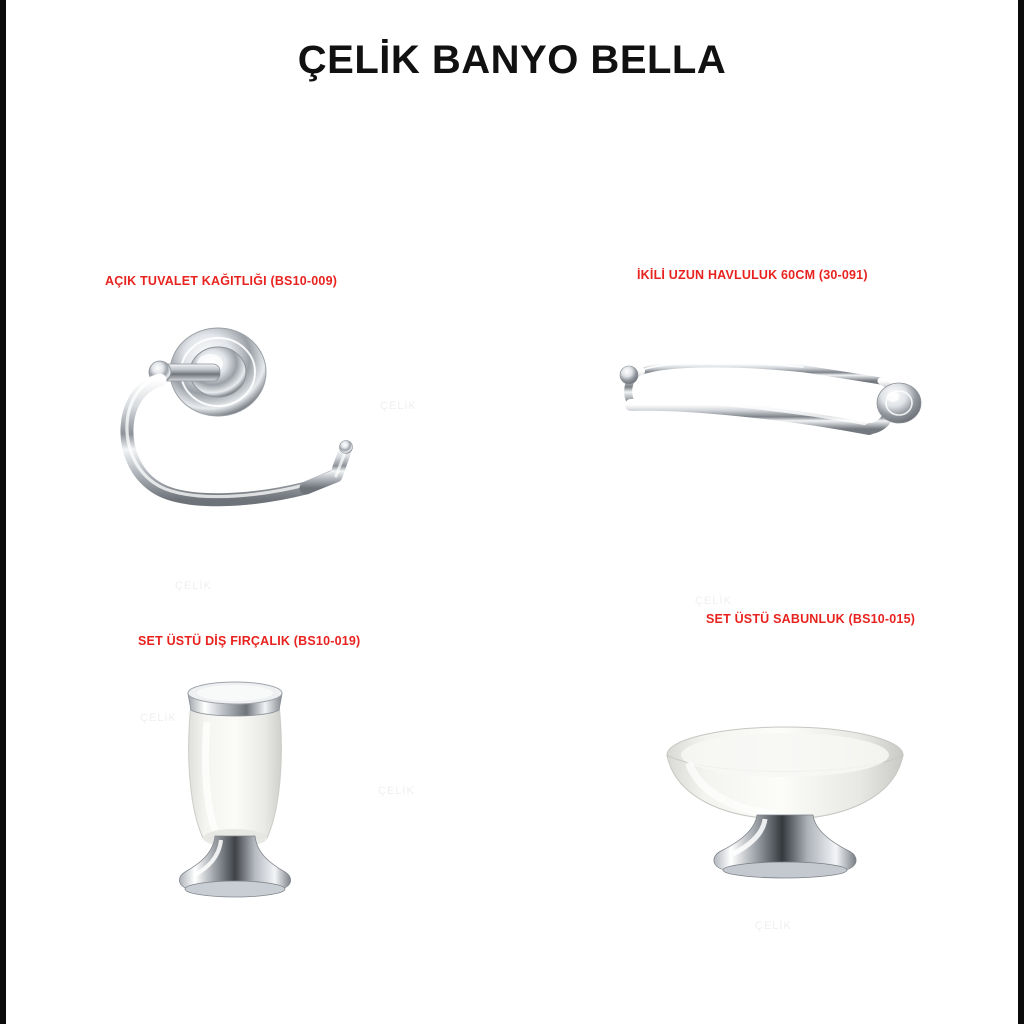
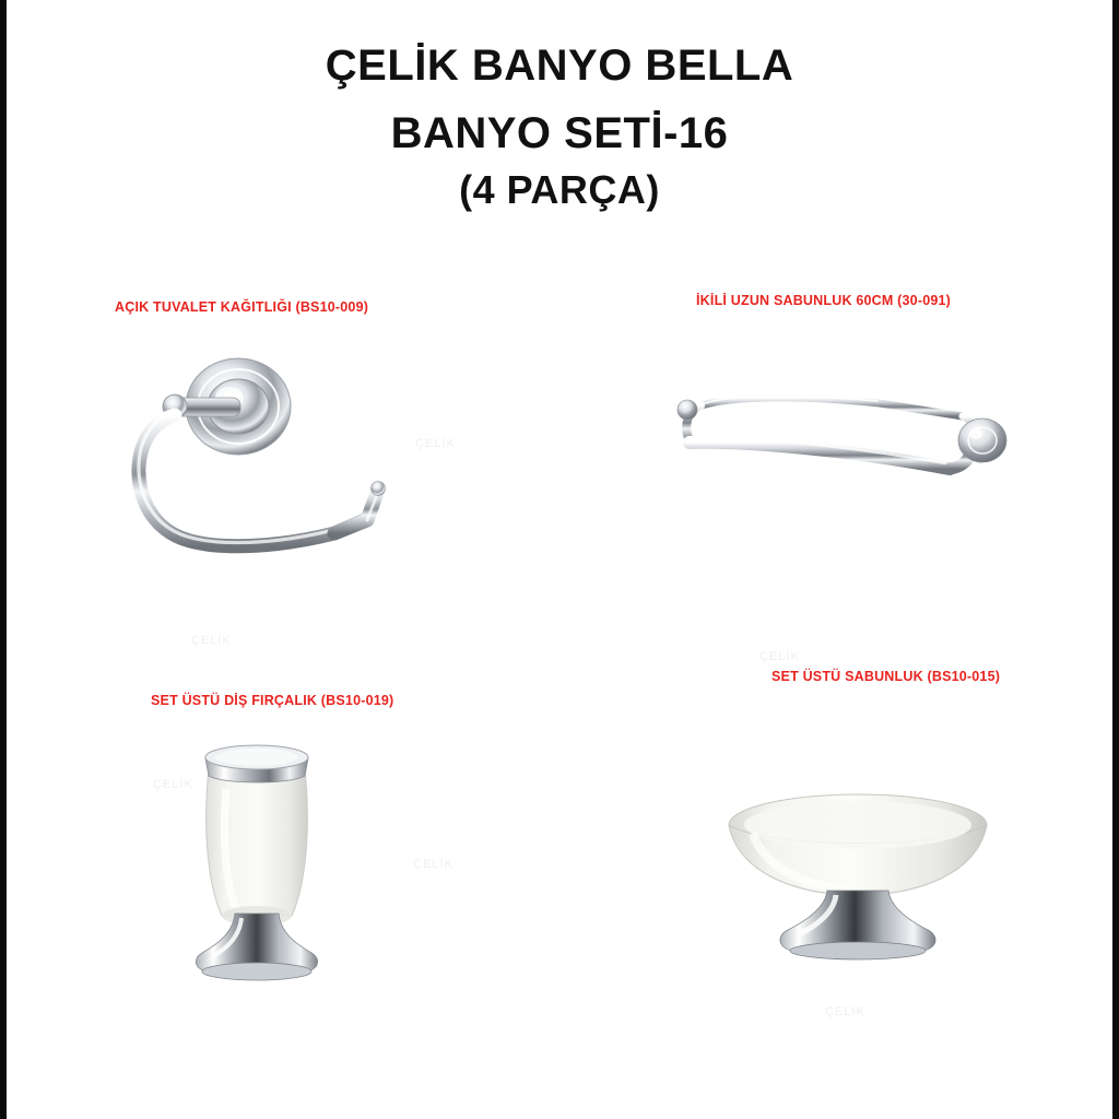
  ÇELİK BANYO BELLA
+ BANYO SETİ-16
+ (4 PARÇA)
  AÇIK TUVALET KAĞITLIĞI (BS10-009)
- İKİLİ UZUN HAVLULUK 60CM (30-091)
+ İKİLİ UZUN SABUNLUK 60CM (30-091)
  SET ÜSTÜ DİŞ FIRÇALIK (BS10-019)
  SET ÜSTÜ SABUNLUK (BS10-015)
